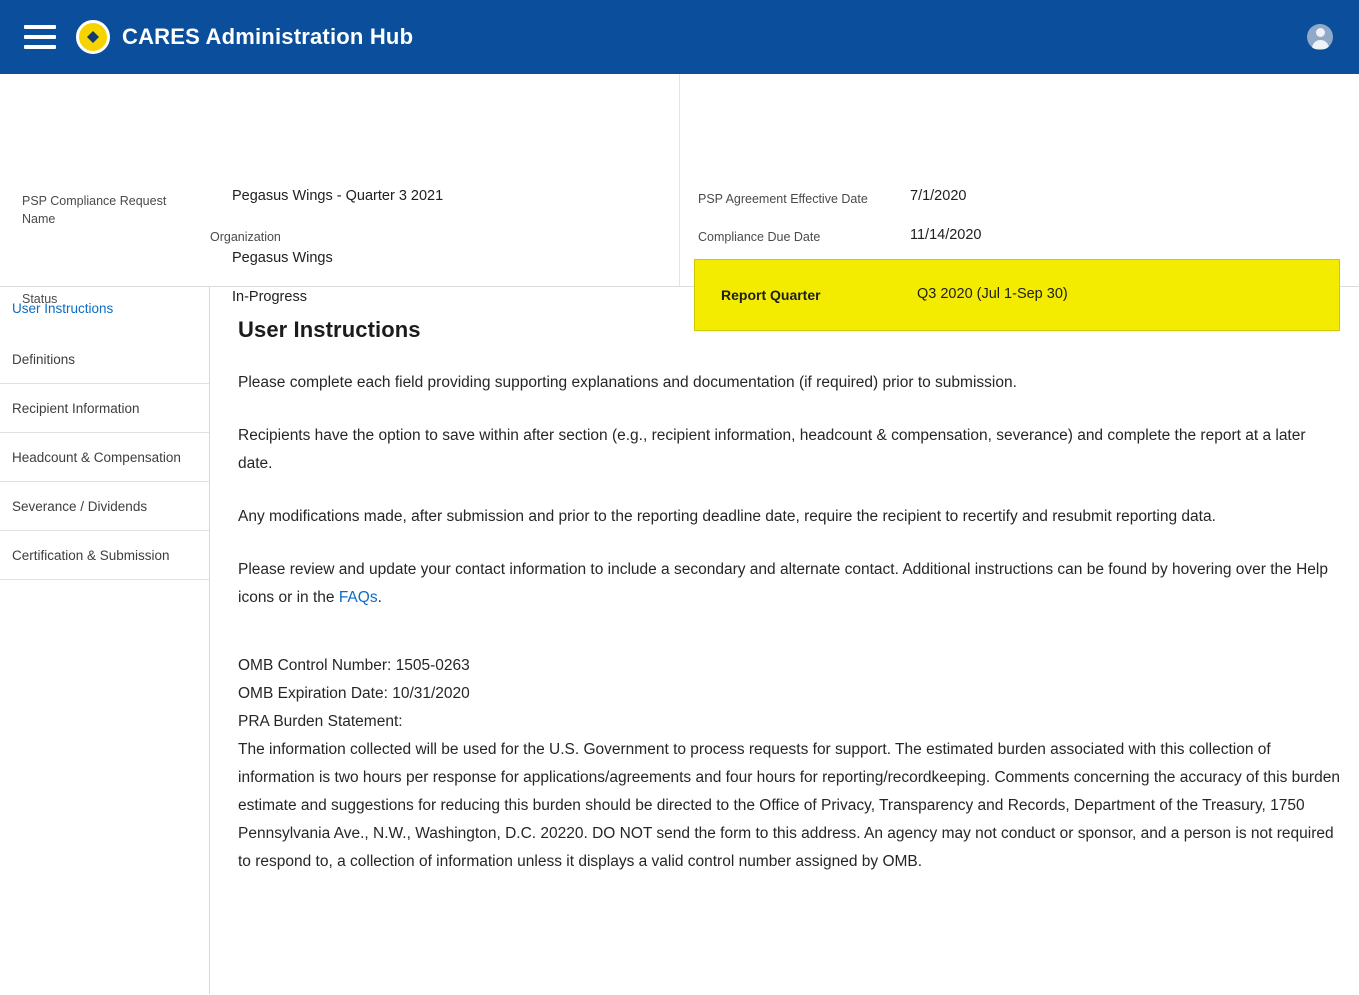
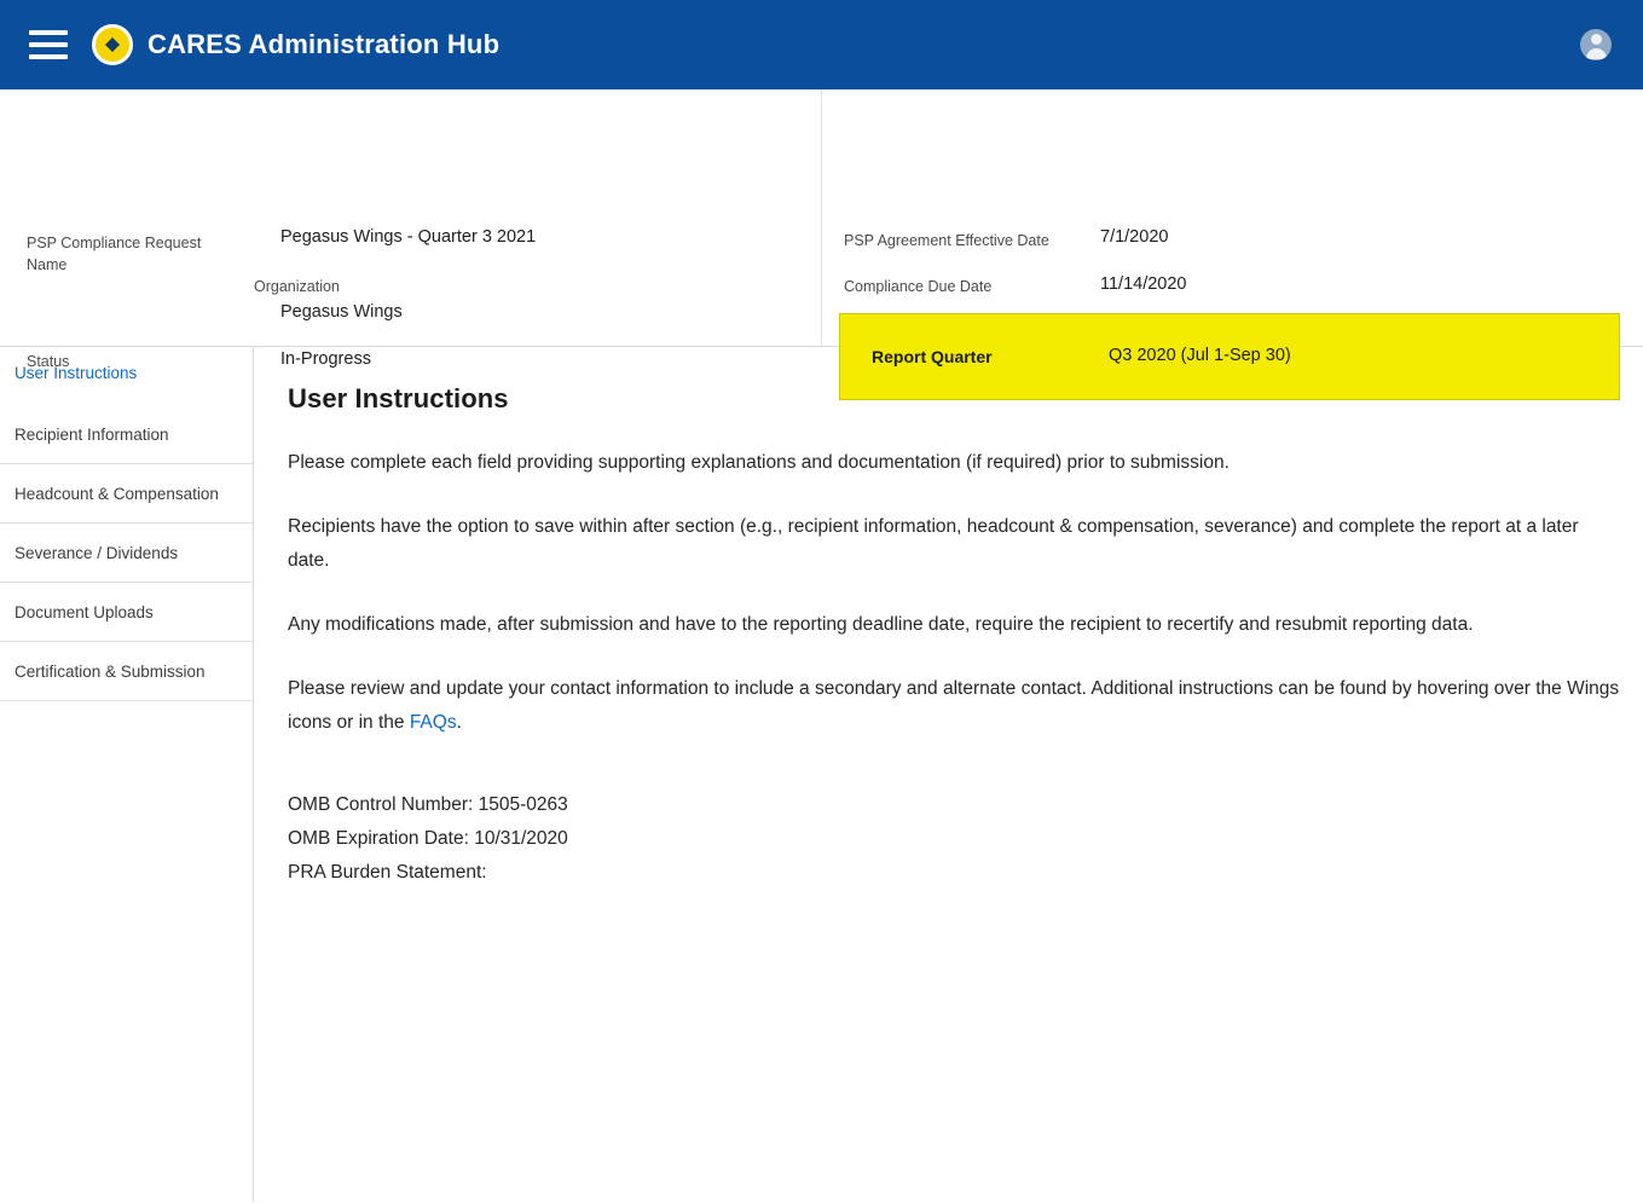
  CARES Administration Hub
  PSP Compliance Request Name
  Pegasus Wings - Quarter 3 2021
  Organization
  Pegasus Wings
  Status
  In-Progress
  PSP Agreement Effective Date
  7/1/2020
  Compliance Due Date
  11/14/2020
  Report Quarter
  Q3 2020 (Jul 1-Sep 30)
  User Instructions
- Definitions
  Recipient Information
  Headcount & Compensation
  Severance / Dividends
+ Document Uploads
  Certification & Submission
  User Instructions
  Please complete each field providing supporting explanations and documentation (if required) prior to submission.
  Recipients have the option to save within after section (e.g., recipient information, headcount & compensation, severance) and complete the report at a later date.
- Any modifications made, after submission and prior to the reporting deadline date, require the recipient to recertify and resubmit reporting data.
+ Any modifications made, after submission and have to the reporting deadline date, require the recipient to recertify and resubmit reporting data.
- Please review and update your contact information to include a secondary and alternate contact. Additional instructions can be found by hovering over the Help icons or in the FAQs.
+ Please review and update your contact information to include a secondary and alternate contact. Additional instructions can be found by hovering over the Wings icons or in the FAQs.
  OMB Control Number: 1505-0263
  OMB Expiration Date: 10/31/2020
  PRA Burden Statement:
- The information collected will be used for the U.S. Government to process requests for support. The estimated burden associated with this collection of information is two hours per response for applications/agreements and four hours for reporting/recordkeeping. Comments concerning the accuracy of this burden estimate and suggestions for reducing this burden should be directed to the Office of Privacy, Transparency and Records, Department of the Treasury, 1750 Pennsylvania Ave., N.W., Washington, D.C. 20220. DO NOT send the form to this address. An agency may not conduct or sponsor, and a person is not required to respond to, a collection of information unless it displays a valid control number assigned by OMB.
